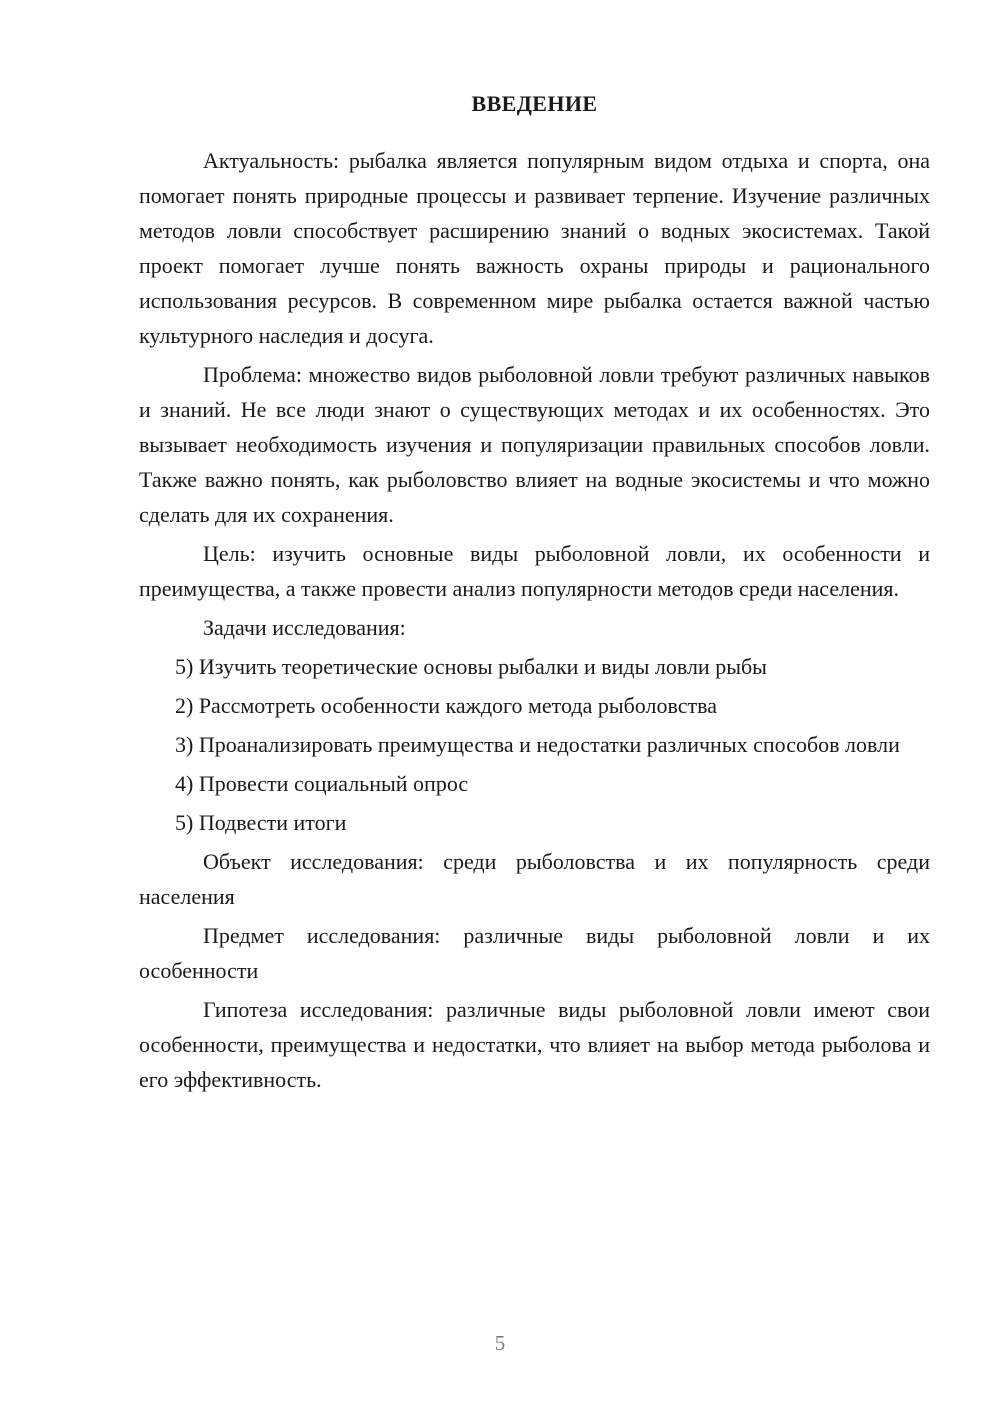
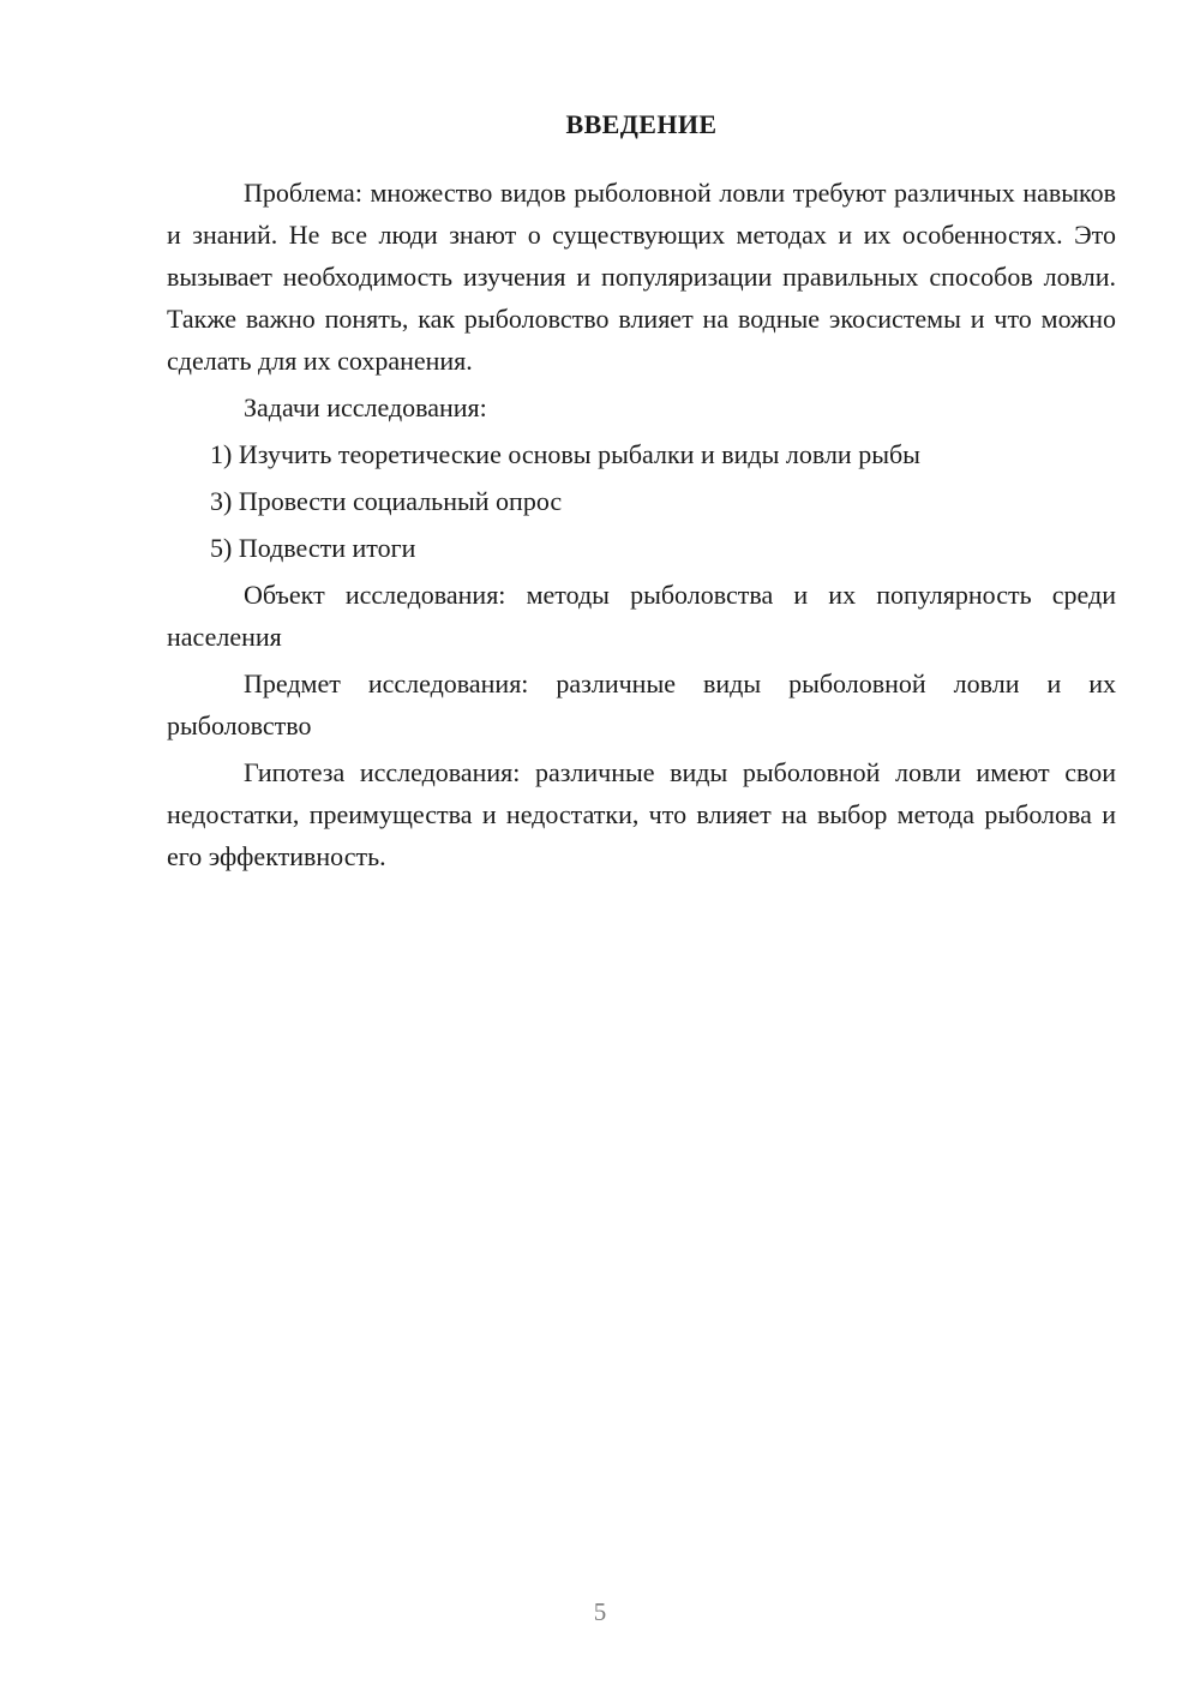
  ВВЕДЕНИЕ
- Актуальность: рыбалка является популярным видом отдыха и спорта, она помогает понять природные процессы и развивает терпение. Изучение различных методов ловли способствует расширению знаний о водных экосистемах. Такой проект помогает лучше понять важность охраны природы и рационального использования ресурсов. В современном мире рыбалка остается важной частью культурного наследия и досуга.
  Проблема: множество видов рыболовной ловли требуют различных навыков и знаний. Не все люди знают о существующих методах и их особенностях. Это вызывает необходимость изучения и популяризации правильных способов ловли. Также важно понять, как рыболовство влияет на водные экосистемы и что можно сделать для их сохранения.
- Цель: изучить основные виды рыболовной ловли, их особенности и преимущества, а также провести анализ популярности методов среди населения.
  Задачи исследования:
- 5) Изучить теоретические основы рыбалки и виды ловли рыбы
+ 1) Изучить теоретические основы рыбалки и виды ловли рыбы
- 2) Рассмотреть особенности каждого метода рыболовства
- 3) Проанализировать преимущества и недостатки различных способов ловли
- 4) Провести социальный опрос
+ 3) Провести социальный опрос
  5) Подвести итоги
- Объект исследования: среди рыболовства и их популярность среди населения
+ Объект исследования: методы рыболовства и их популярность среди населения
- Предмет исследования: различные виды рыболовной ловли и их особенности
+ Предмет исследования: различные виды рыболовной ловли и их рыболовство
- Гипотеза исследования: различные виды рыболовной ловли имеют свои особенности, преимущества и недостатки, что влияет на выбор метода рыболова и его эффективность.
+ Гипотеза исследования: различные виды рыболовной ловли имеют свои недостатки, преимущества и недостатки, что влияет на выбор метода рыболова и его эффективность.
  5
